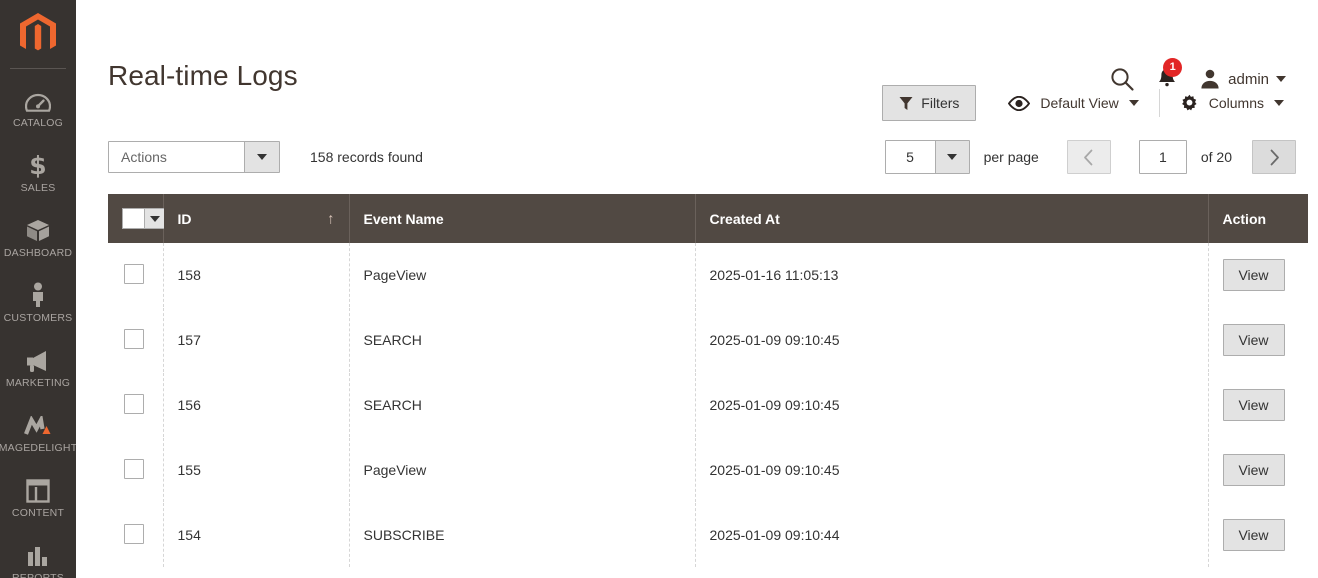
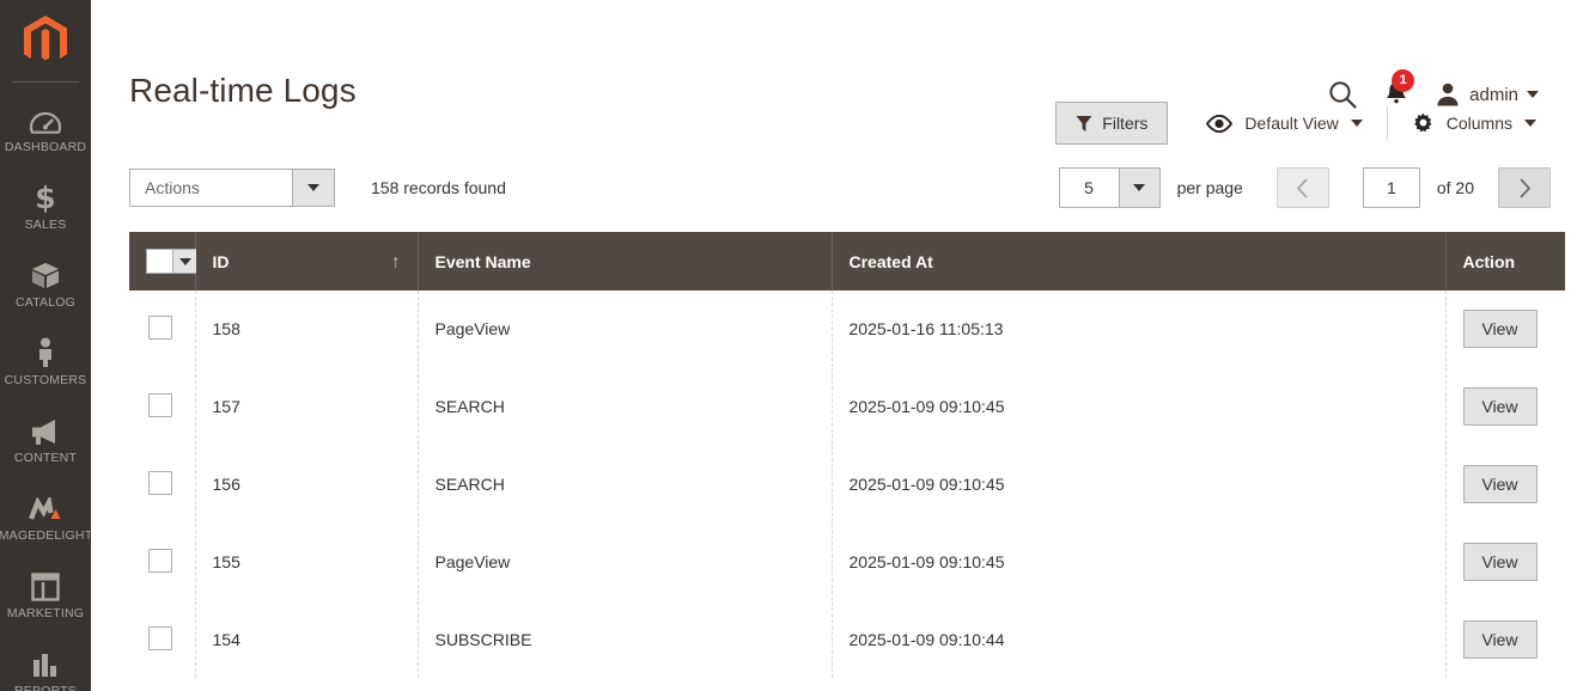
- CATALOG
+ DASHBOARD
  $
  SALES
- DASHBOARD
+ CATALOG
  CUSTOMERS
- MARKETING
+ CONTENT
  MAGEDELIGHT
- CONTENT
+ MARKETING
  Real-time Logs
  1
  admin
  Filters
  Default View
  Columns
  Actions
  158 records found
  5
  per page
  1
  of 20
  	ID ↑	Event Name	Created At	Action
  	158	PageView	2025-01-16 11:05:13	View
  	157	SEARCH	2025-01-09 09:10:45	View
  	156	SEARCH	2025-01-09 09:10:45	View
  	155	PageView	2025-01-09 09:10:45	View
  	154	SUBSCRIBE	2025-01-09 09:10:44	View
